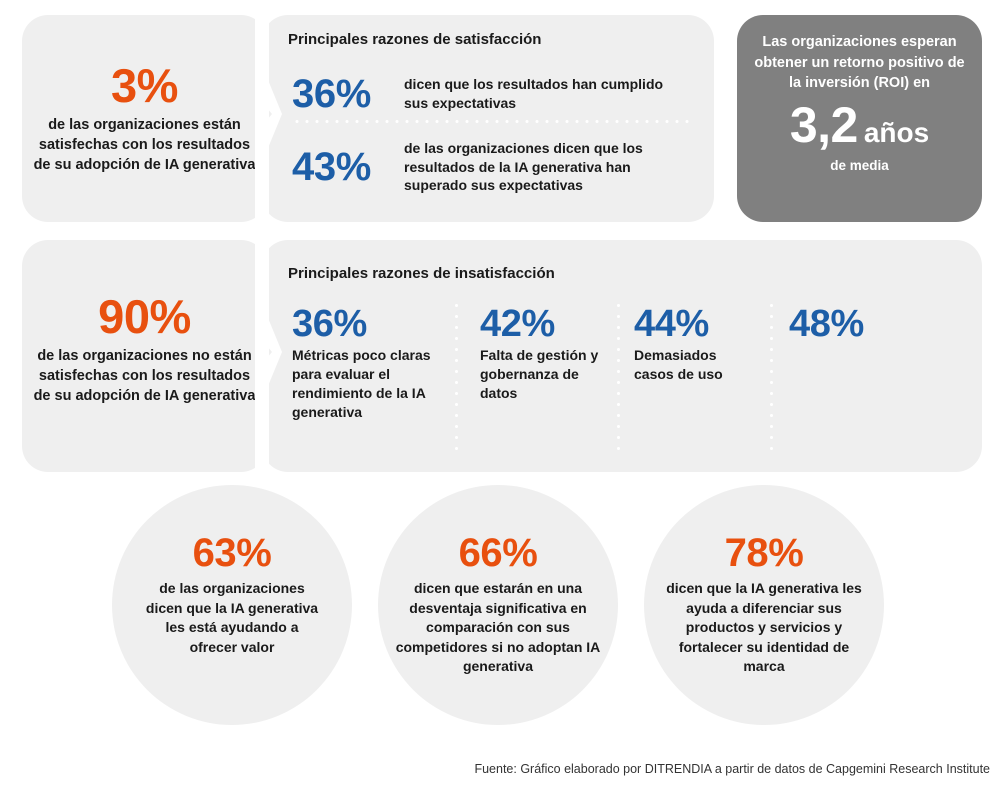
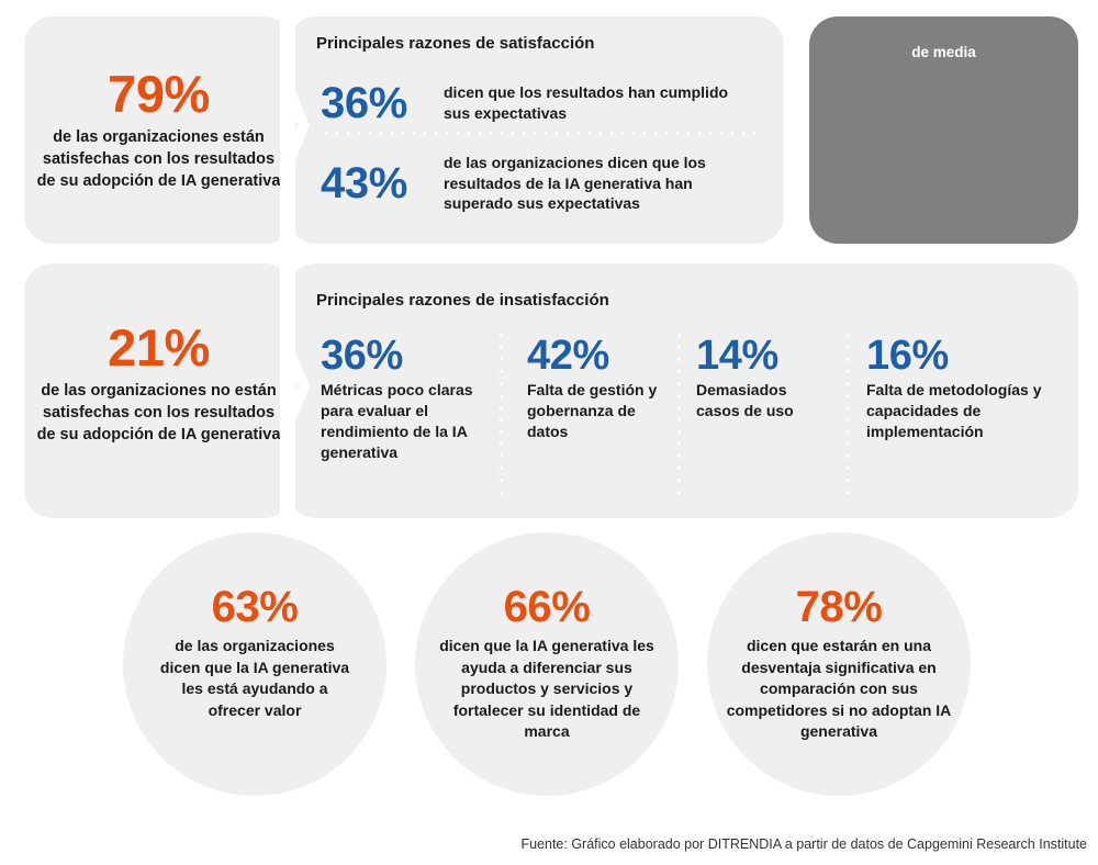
- 3%
+ 79%
  de las organizaciones están satisfechas con los resultados de su adopción de IA generativa
  Principales razones de satisfacción
  36%
  dicen que los resultados han cumplido sus expectativas
  43%
  de las organizaciones dicen que los resultados de la IA generativa han superado sus expectativas
- Las organizaciones esperan obtener un retorno positivo de la inversión (ROI) en
- 3,2 años
  de media
- 90%
+ 21%
  de las organizaciones no están satisfechas con los resultados de su adopción de IA generativa
  Principales razones de insatisfacción
  36%
  Métricas poco claras para evaluar el rendimiento de la IA generativa
  42%
  Falta de gestión y gobernanza de datos
- 44%
+ 14%
  Demasiados casos de uso
- 48%
+ 16%
+ Falta de metodologías y capacidades de implementación
  63%
  de las organizaciones dicen que la IA generativa les está ayudando a ofrecer valor
  66%
- dicen que estarán en una desventaja significativa en comparación con sus competidores si no adoptan IA generativa
+ dicen que la IA generativa les ayuda a diferenciar sus productos y servicios y fortalecer su identidad de marca
  78%
- dicen que la IA generativa les ayuda a diferenciar sus productos y servicios y fortalecer su identidad de marca
+ dicen que estarán en una desventaja significativa en comparación con sus competidores si no adoptan IA generativa
  Fuente: Gráfico elaborado por DITRENDIA a partir de datos de Capgemini Research Institute
